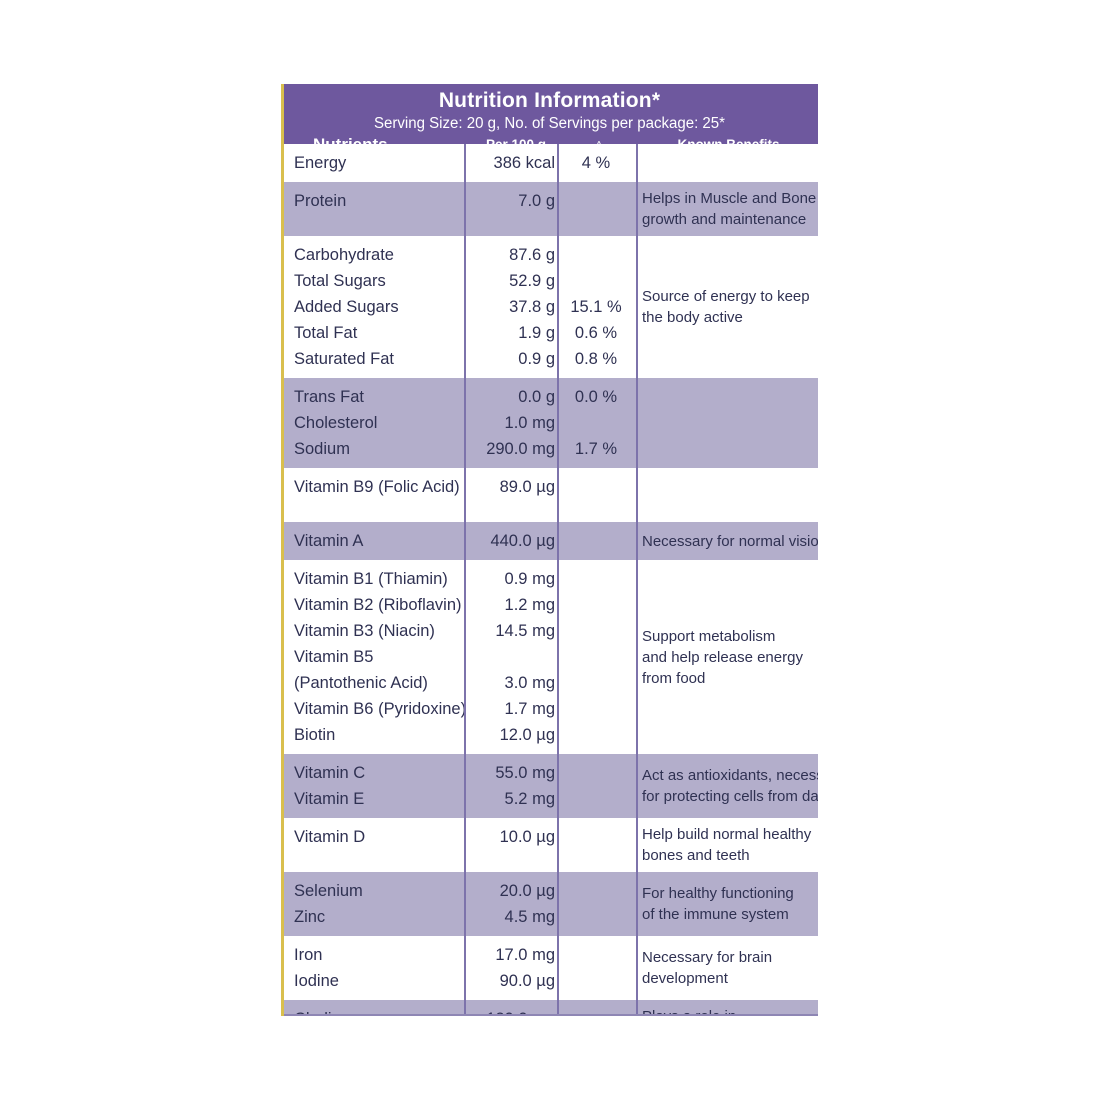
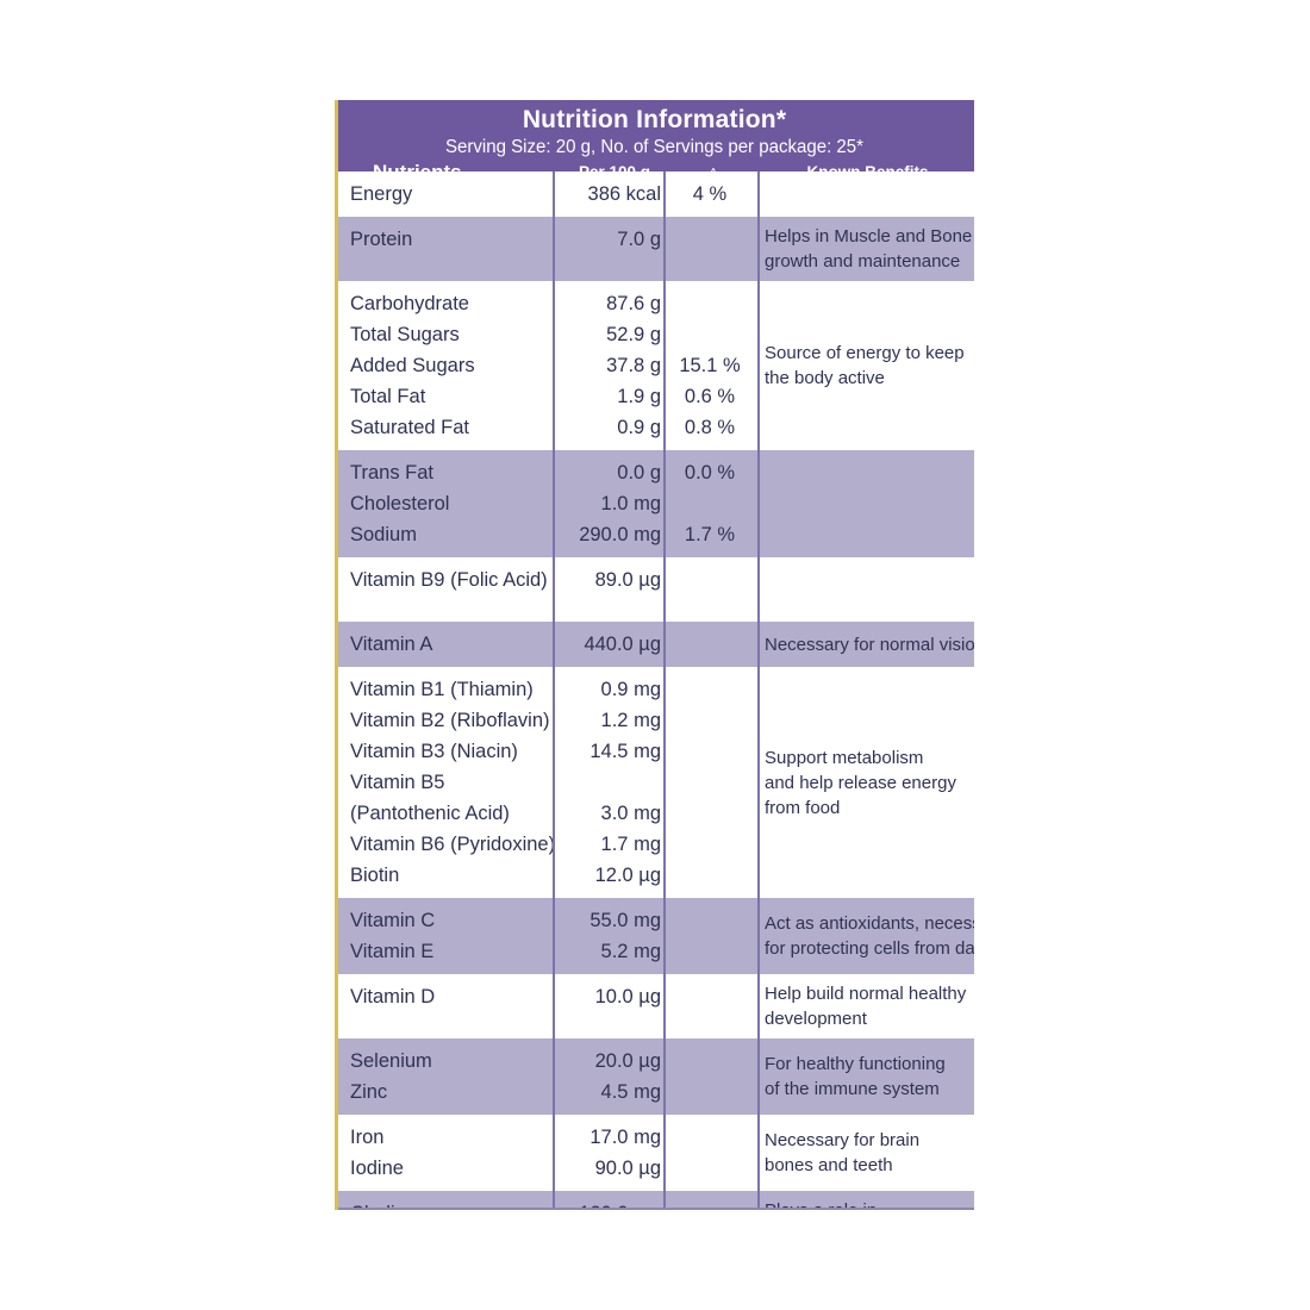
  Nutrition Information*
  Serving Size: 20 g, No. of Servings per package: 25*
  Energy
  386 kcal
  4 %
  Protein
  7.0 g
  Helps in Muscle and Bone
  growth and maintenance
  Carbohydrate
  87.6 g
  Total Sugars
  52.9 g
  Added Sugars
  37.8 g
  15.1 %
  Total Fat
  1.9 g
  0.6 %
  Saturated Fat
  0.9 g
  0.8 %
  Source of energy to keep
  the body active
  Trans Fat
  0.0 g
  0.0 %
  Cholesterol
  1.0 mg
  Sodium
  290.0 mg
  1.7 %
  Vitamin B9 (Folic Acid)
  89.0 µg
  Vitamin A
  440.0 µg
  Necessary for normal visio
  Vitamin B1 (Thiamin)
  0.9 mg
  Vitamin B2 (Riboflavin)
  1.2 mg
  Vitamin B3 (Niacin)
  14.5 mg
  Vitamin B5
  (Pantothenic Acid)
  3.0 mg
  Vitamin B6 (Pyridoxine
  1.7 mg
  Biotin
  12.0 µg
  Support metabolism
  and help release energy
  from food
  Vitamin C
  55.0 mg
  Vitamin E
  5.2 mg
  Act as antioxidants, neces
  for protecting cells from da
  Vitamin D
  10.0 µg
  Help build normal healthy
- bones and teeth
+ development
  Selenium
  20.0 µg
  Zinc
  4.5 mg
  For healthy functioning
  of the immune system
  Iron
  17.0 mg
  Iodine
  90.0 µg
  Necessary for brain
- development
+ bones and teeth
